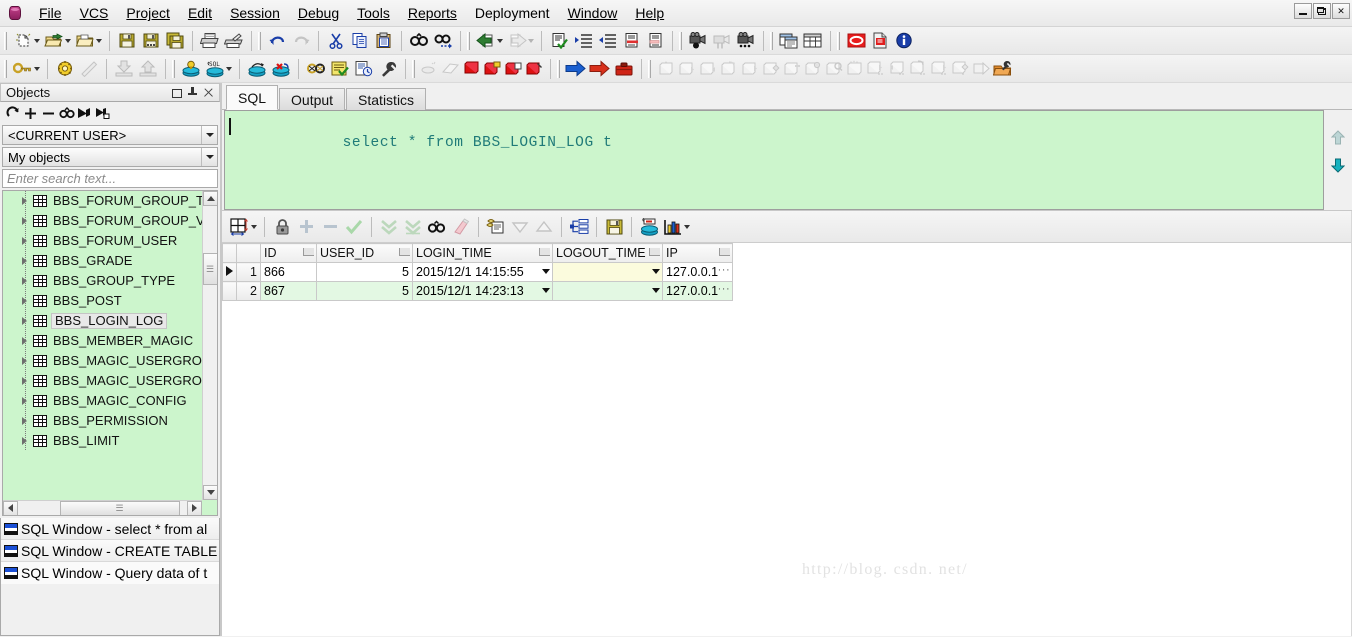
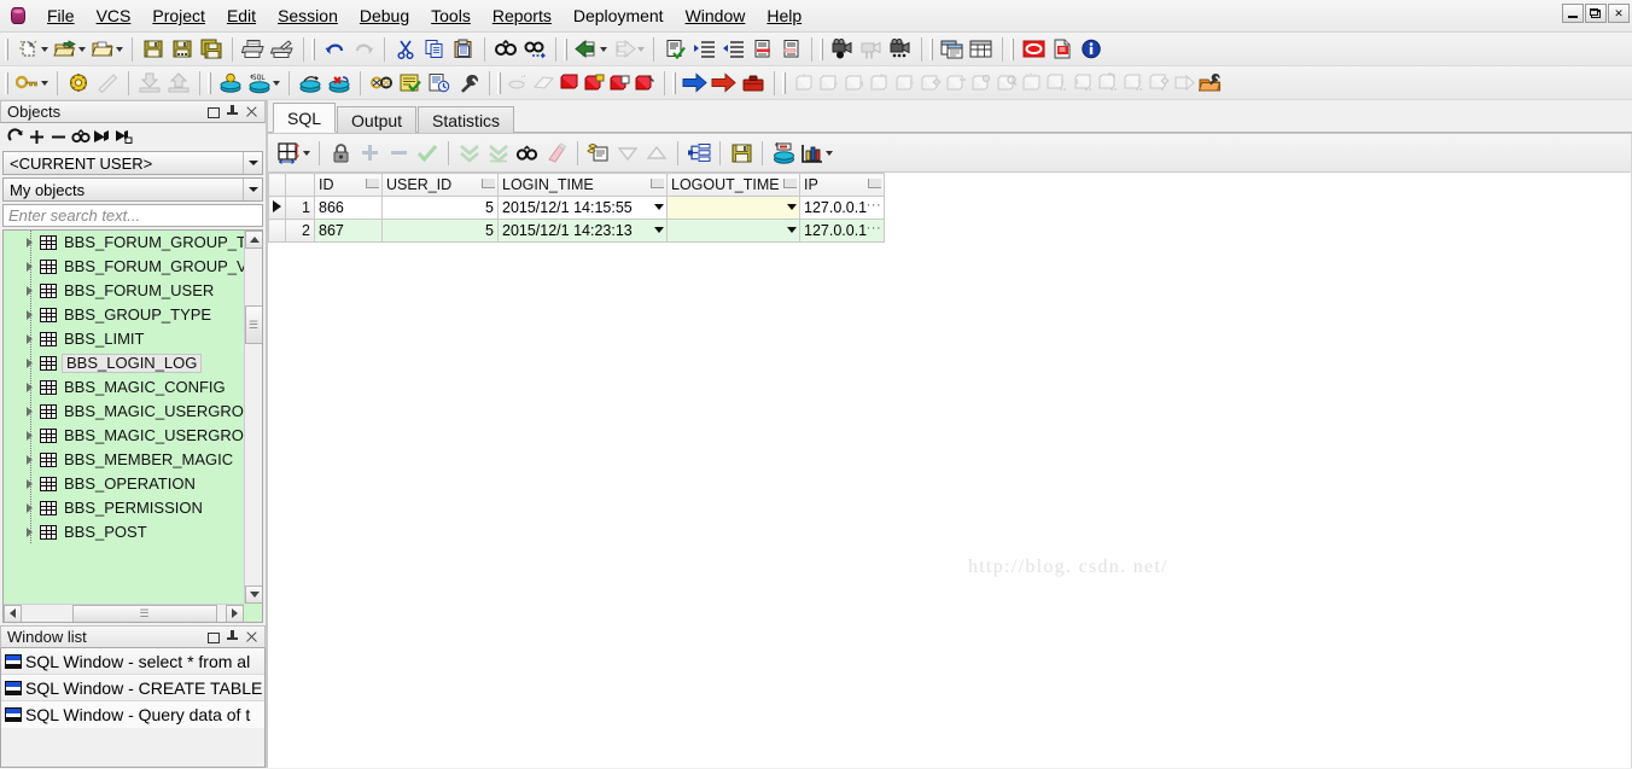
  File
  VCS
  Project
  Edit
  Session
  Debug
  Tools
  Reports
  Deployment
  Window
  Help
  ✕
  Objects
  <CURRENT USER>
  My objects
  Enter search text...
  BBS_FORUM_GROUP_T
  BBS_FORUM_GROUP_V
  BBS_FORUM_USER
- BBS_GRADE
  BBS_GROUP_TYPE
- BBS_POST
+ BBS_LIMIT
  BBS_LOGIN_LOG
- BBS_MEMBER_MAGIC
+ BBS_MAGIC_CONFIG
  BBS_MAGIC_USERGRO
  BBS_MAGIC_USERGRO
- BBS_MAGIC_CONFIG
+ BBS_MEMBER_MAGIC
+ BBS_OPERATION
  BBS_PERMISSION
- BBS_LIMIT
+ BBS_POST
  ☰
  ☰
+ Window list
  SQL Window - select * from al
  SQL Window - CREATE TABLE
  SQL Window - Query data of t
  SQL
  Output
  Statistics
- select * from BBS_LOGIN_LOG t
  		ID	USER_ID	LOGIN_TIME	LOGOUT_TIME	IP
  	1	866	5	2015/12/1 14:15:55		127.0.0.1···
  	2	867	5	2015/12/1 14:23:13		127.0.0.1···
  http://blog. csdn. net/
